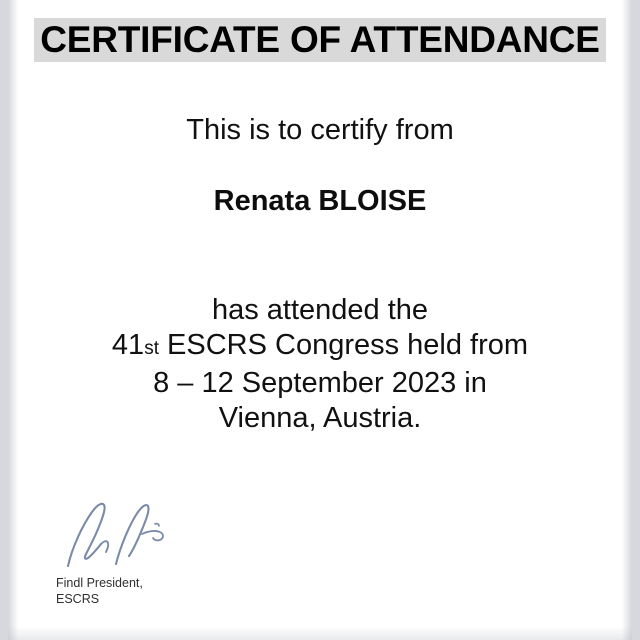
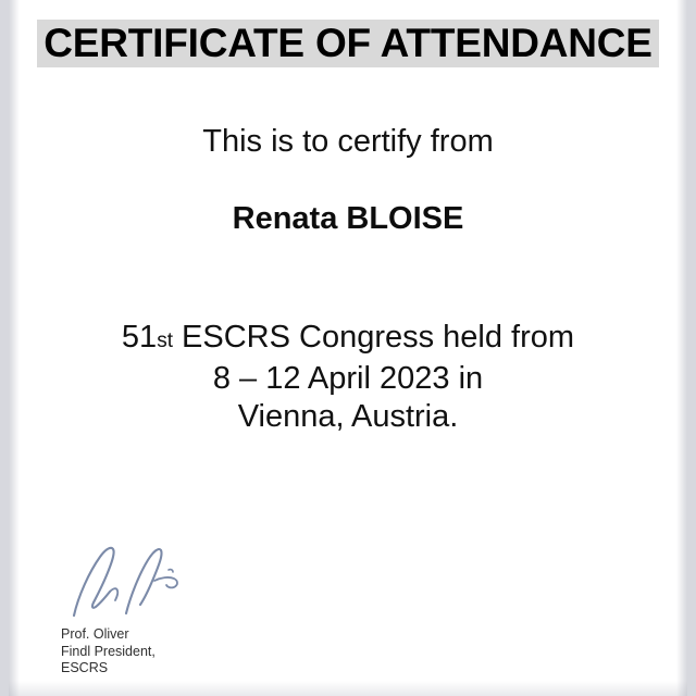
  CERTIFICATE OF ATTENDANCE
  This is to certify from
  Renata BLOISE
- has attended the
- 41st ESCRS Congress held from
+ 51st ESCRS Congress held from
- 8 – 12 September 2023 in
+ 8 – 12 April 2023 in
  Vienna, Austria.
+ Prof. Oliver
  Findl President,
  ESCRS
